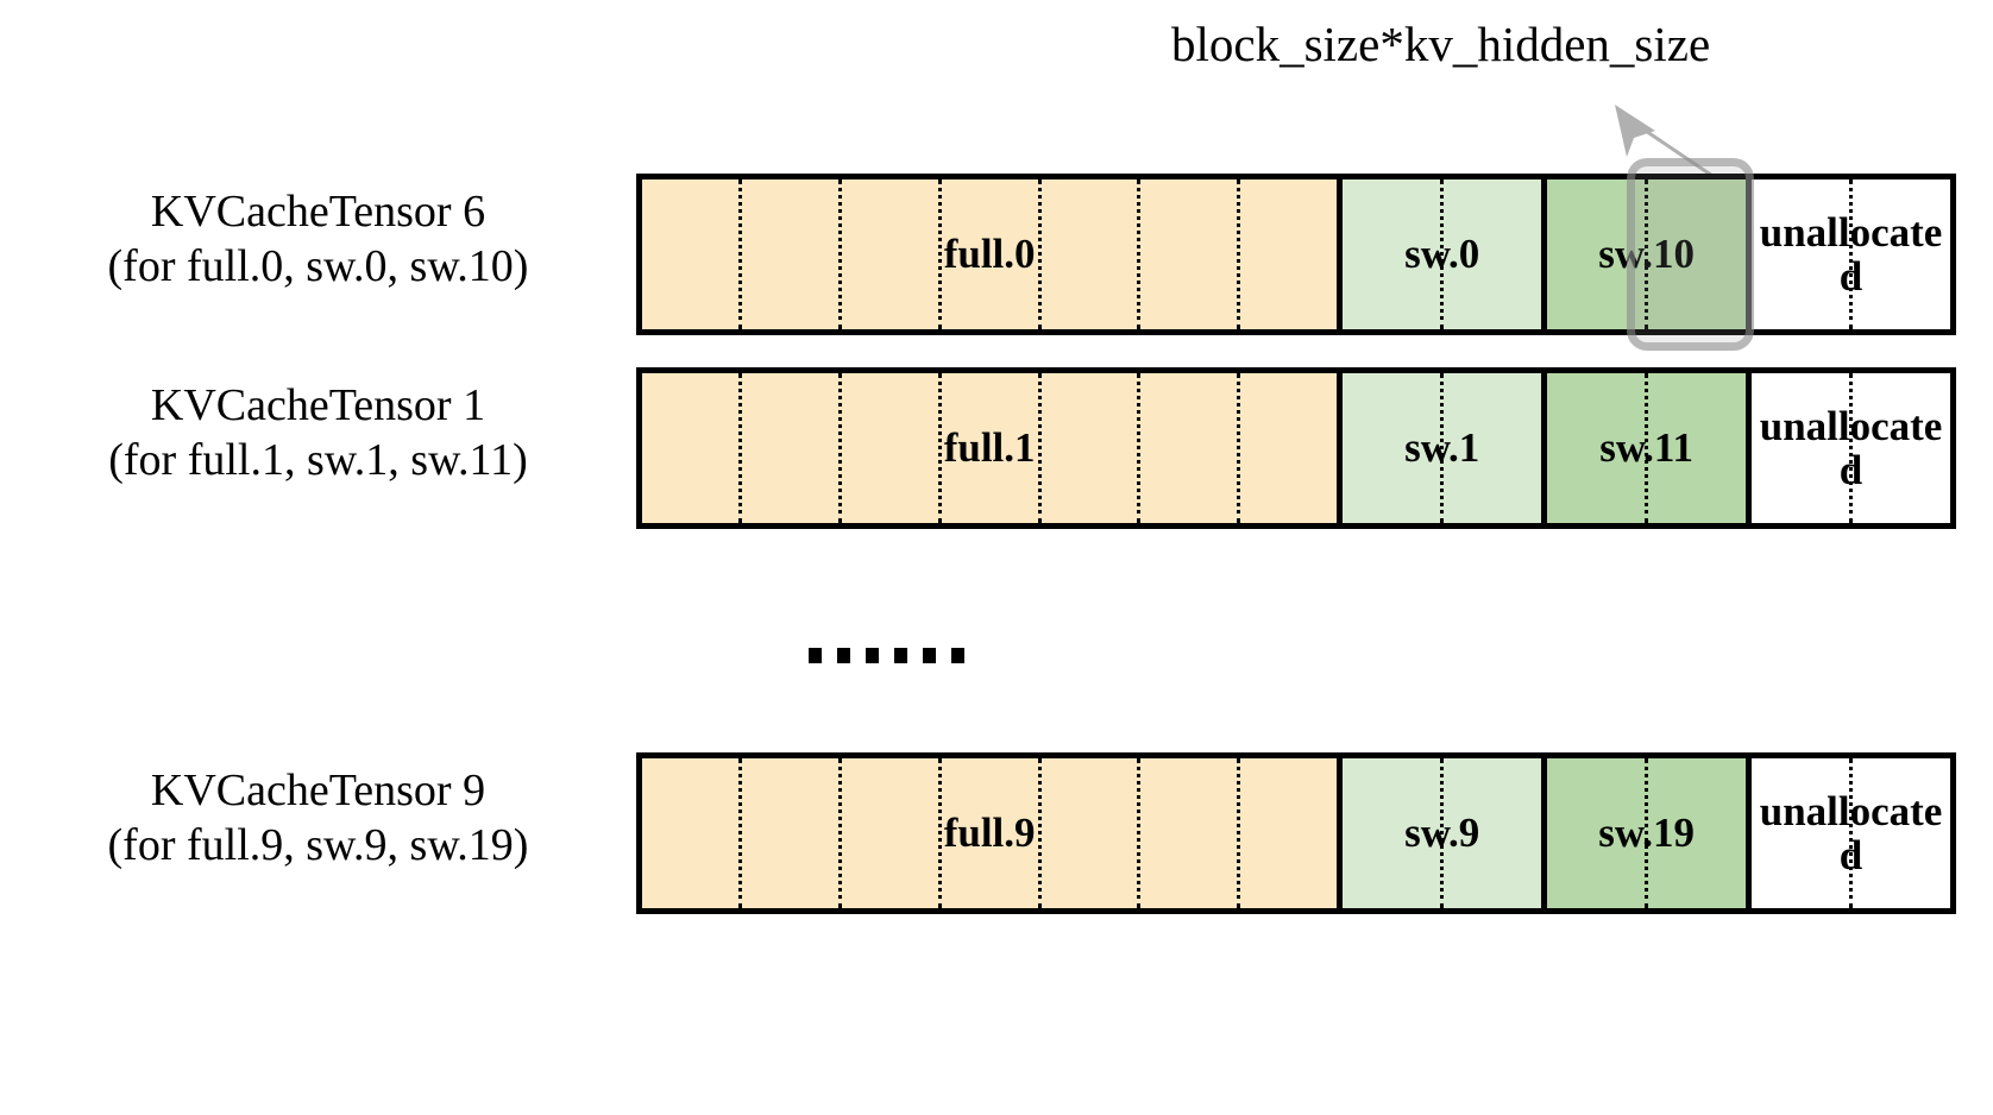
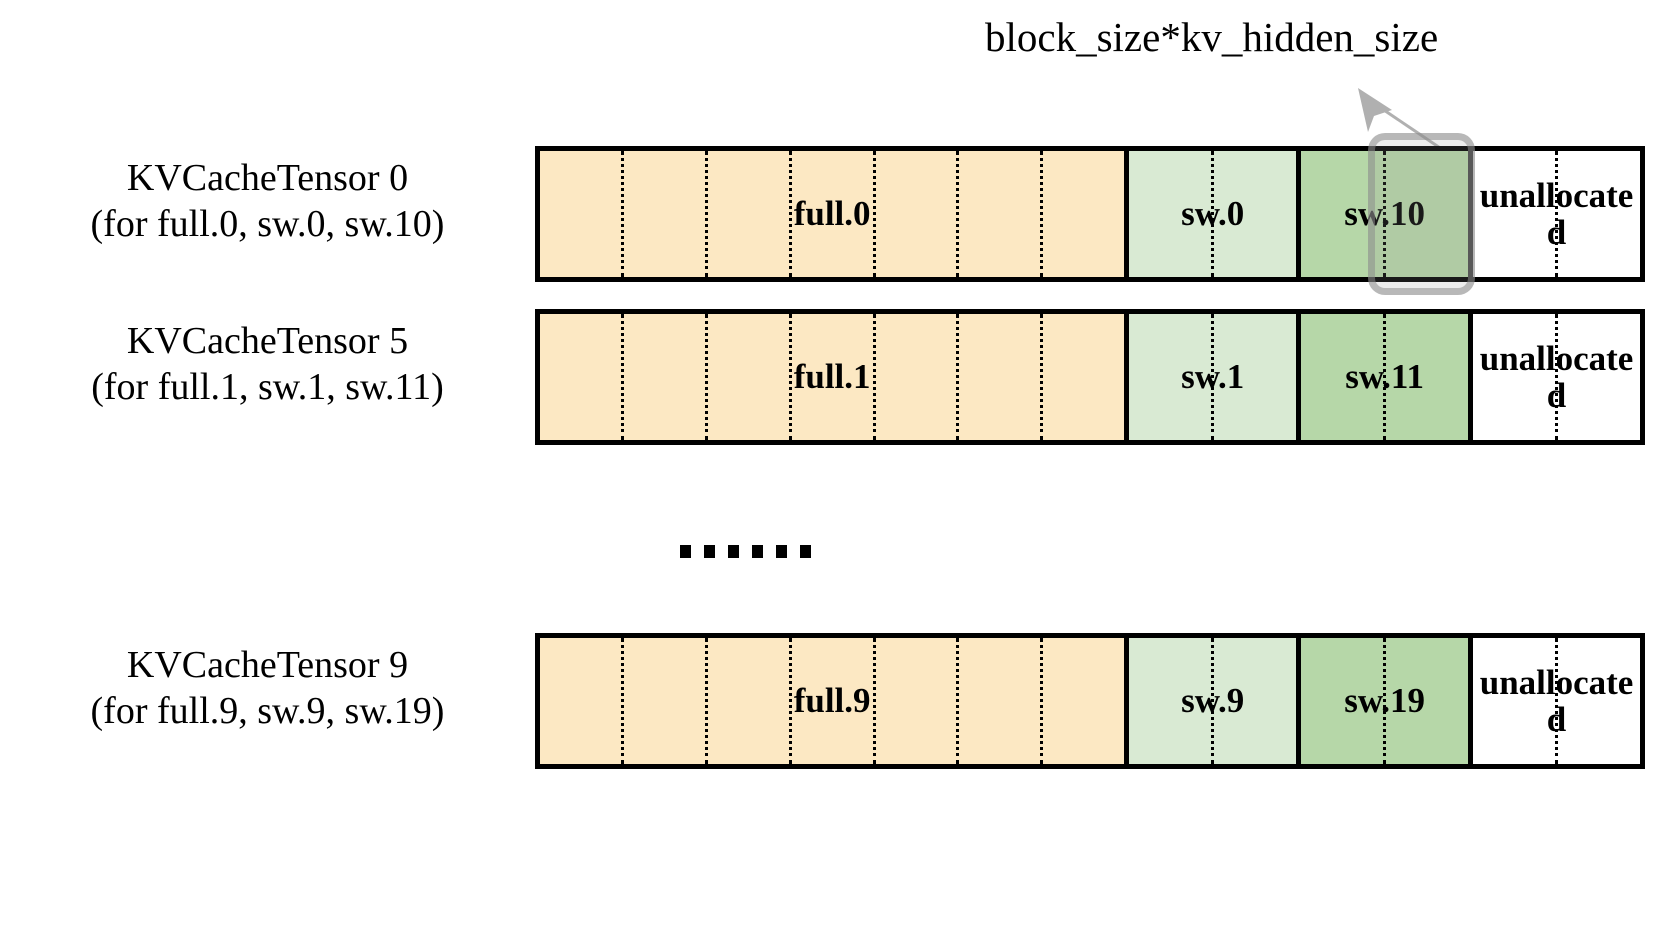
  block_size*kv_hidden_size
- KVCacheTensor 6
+ KVCacheTensor 0
  (for full.0, sw.0, sw.10)
  full.0
  sw.0
  sw.10
  unallocated
- KVCacheTensor 1
+ KVCacheTensor 5
  (for full.1, sw.1, sw.11)
  full.1
  sw.1
  sw.11
  unallocated
  KVCacheTensor 9
  (for full.9, sw.9, sw.19)
  full.9
  sw.9
  sw.19
  unallocated
